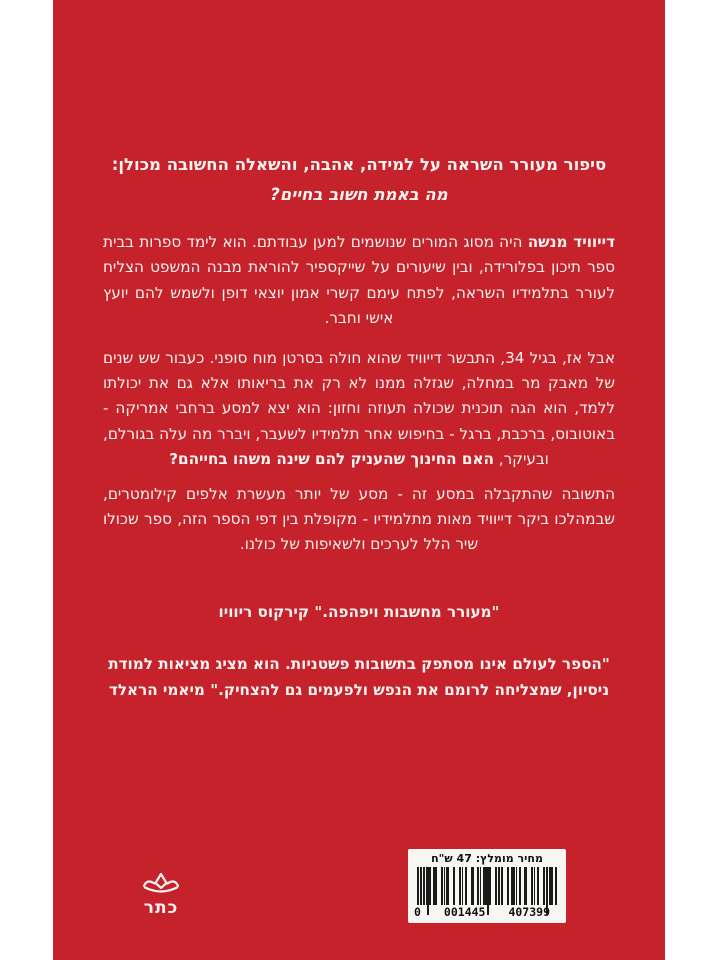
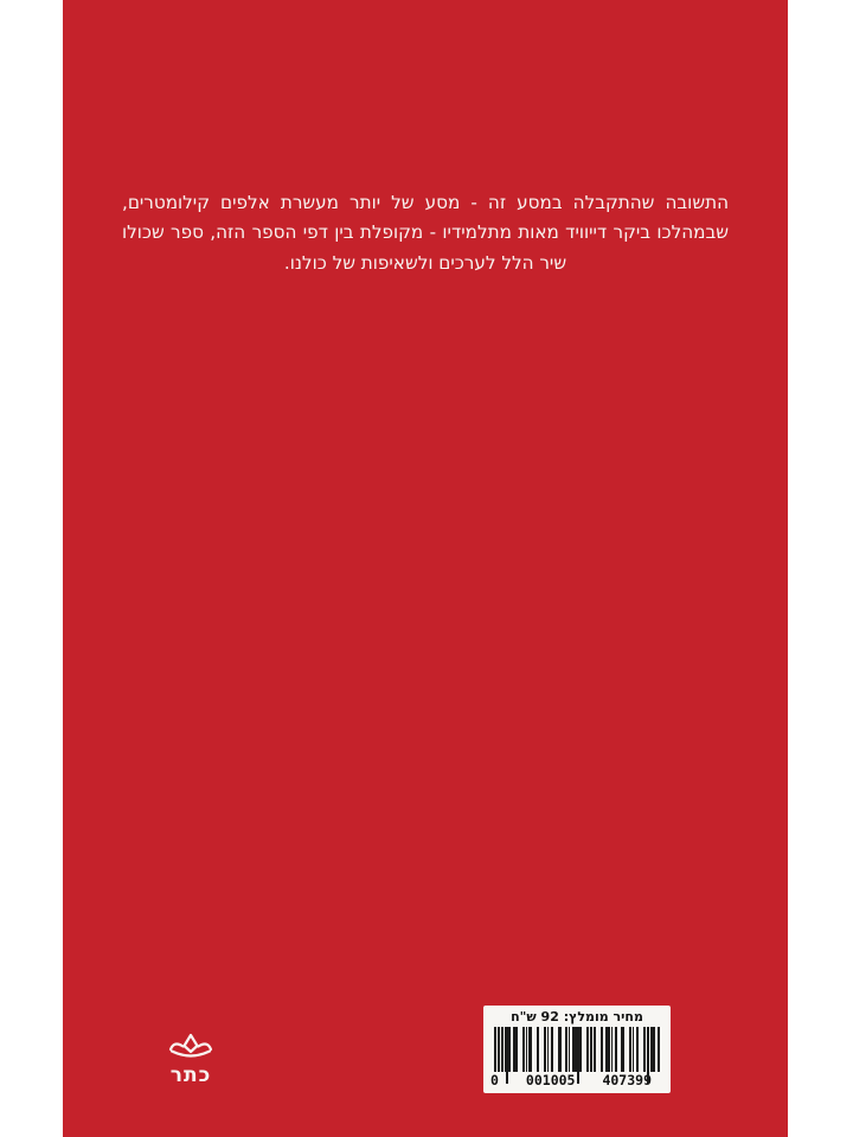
- סיפור מעורר השראה על למידה, אהבה, והשאלה החשובה מכולן:
- מה באמת חשוב בחיים?
- דייוויד מנשה היה מסוג המורים שנושמים למען עבודתם. הוא לימד ספרות בבית ספר תיכון בפלורידה, ובין שיעורים על שייקספיר להוראת מבנה המשפט הצליח לעורר בתלמידיו השראה, לפתח עימם קשרי אמון יוצאי דופן ולשמש להם יועץ אישי וחבר.
- אבל אז, בגיל 34, התבשר דייוויד שהוא חולה בסרטן מוח סופני. כעבור שש שנים של מאבק מר במחלה, שגזלה ממנו לא רק את בריאותו אלא גם את יכולתו ללמד, הוא הגה תוכנית שכולה תעוזה וחזון: הוא יצא למסע ברחבי אמריקה - באוטובוס, ברכבת, ברגל - בחיפוש אחר תלמידיו לשעבר, ויברר מה עלה בגורלם, ובעיקר, האם החינוך שהעניק להם שינה משהו בחייהם?
  התשובה שהתקבלה במסע זה - מסע של יותר מעשרת אלפים קילומטרים, שבמהלכו ביקר דייוויד מאות מתלמידיו - מקופלת בין דפי הספר הזה, ספר שכולו שיר הלל לערכים ולשאיפות של כולנו.
- "מעורר מחשבות ויפהפה." קירקוס ריוויו
- "הספר לעולם אינו מסתפק בתשובות פשטניות. הוא מציג מציאות למודת ניסיון, שמצליחה לרומם את הנפש ולפעמים גם להצחיק." מיאמי הראלד
  כתר
- מחיר מומלץ: 47 ש"ח
+ מחיר מומלץ: 92 ש"ח
  0
- 001445
+ 001005
  40739
